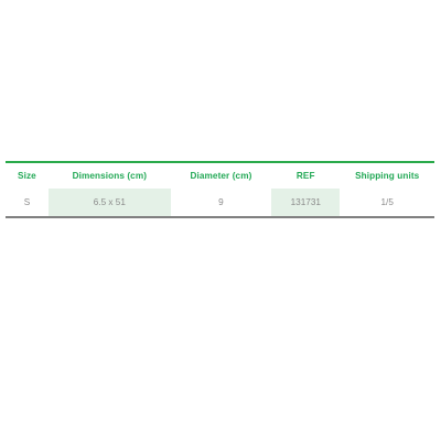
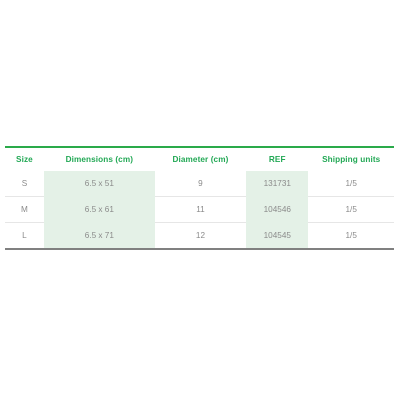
  Size	Dimensions (cm)	Diameter (cm)	REF	Shipping units
  S	6.5 x 51	9	131731	1/5
+ M	6.5 x 61	11	104546	1/5
+ L	6.5 x 71	12	104545	1/5
